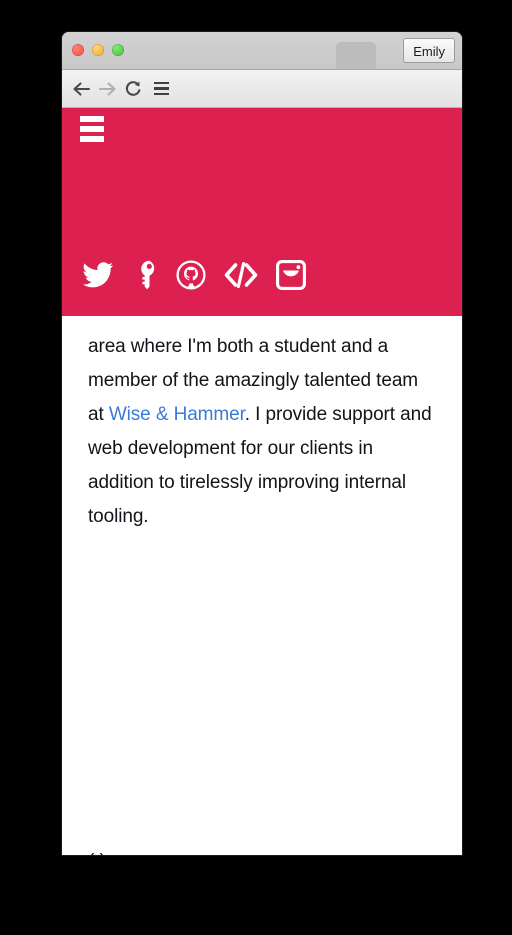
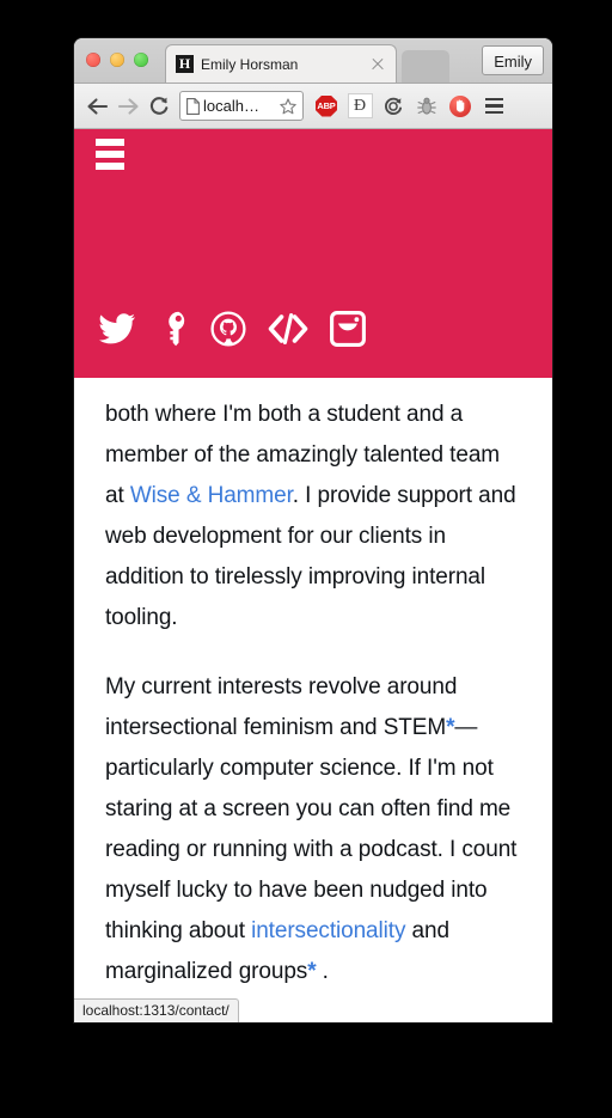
+ H
+ Emily Horsman
  Emily
+ localh…
+ ABP
+ Đ
- area where I'm both a student and a member of the amazingly talented team at Wise & Hammer. I provide support and web development for our clients in addition to tirelessly improving internal tooling.
+ both where I'm both a student and a member of the amazingly talented team at Wise & Hammer. I provide support and web development for our clients in addition to tirelessly improving internal tooling.
+ My current interests revolve around intersectional feminism and STEM*—particularly computer science. If I'm not staring at a screen you can often find me reading or running with a podcast. I count myself lucky to have been nudged into thinking about intersectionality and marginalized groups* .
+ localhost:1313/contact/
